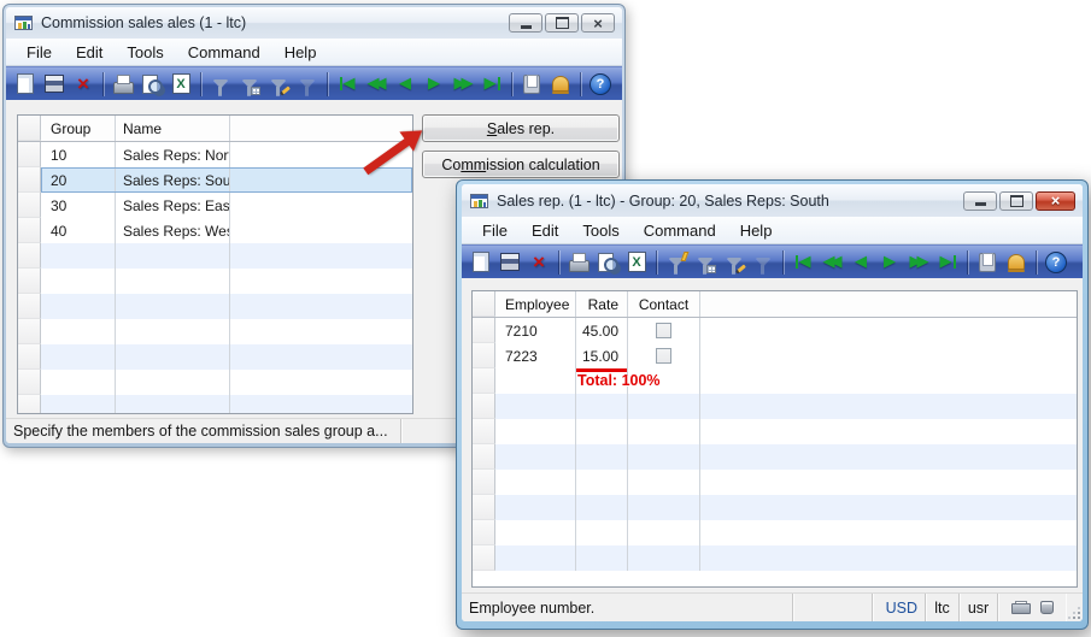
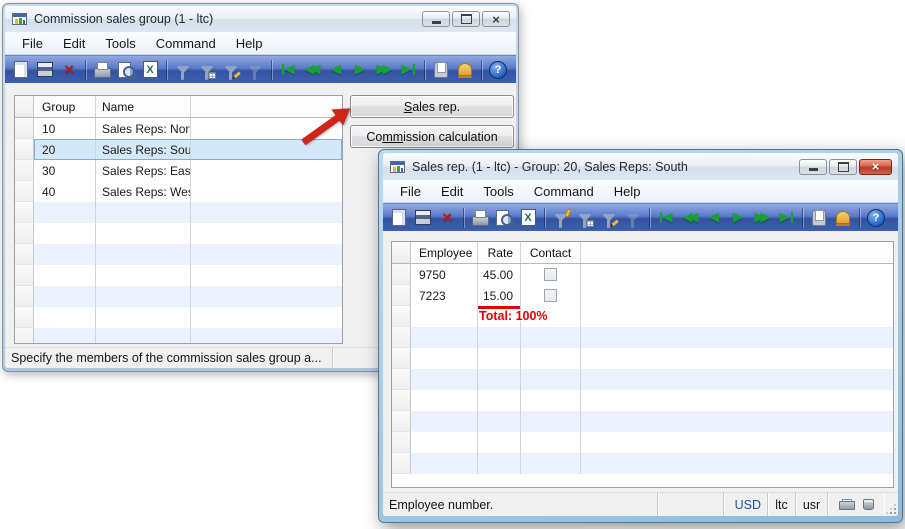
- Commission sales ales (1 - ltc)
+ Commission sales group (1 - ltc)
  ×
  File
  Edit
  Tools
  Command
  Help
  ×
  ◀
  ◀◀
  ◀
  ▶
  ▶▶
  ▶
  Group
  Name
  10
  Sales Reps: Nor
  20
  Sales Reps: Sou
  30
  Sales Reps: Eas
  40
  Sales Reps: Wes
  Sales rep.
  Commission calculation
  Specify the members of the commission sales group a...
  Sales rep. (1 - ltc) - Group: 20, Sales Reps: South
  ×
  File
  Edit
  Tools
  Command
  Help
  ×
  ◀
  ◀◀
  ◀
  ▶
  ▶▶
  ▶
  Employee
  Rate
  Contact
- 7210
+ 9750
  45.00
  7223
  15.00
  Total: 100%
  Employee number.
  USD
  ltc
  usr
